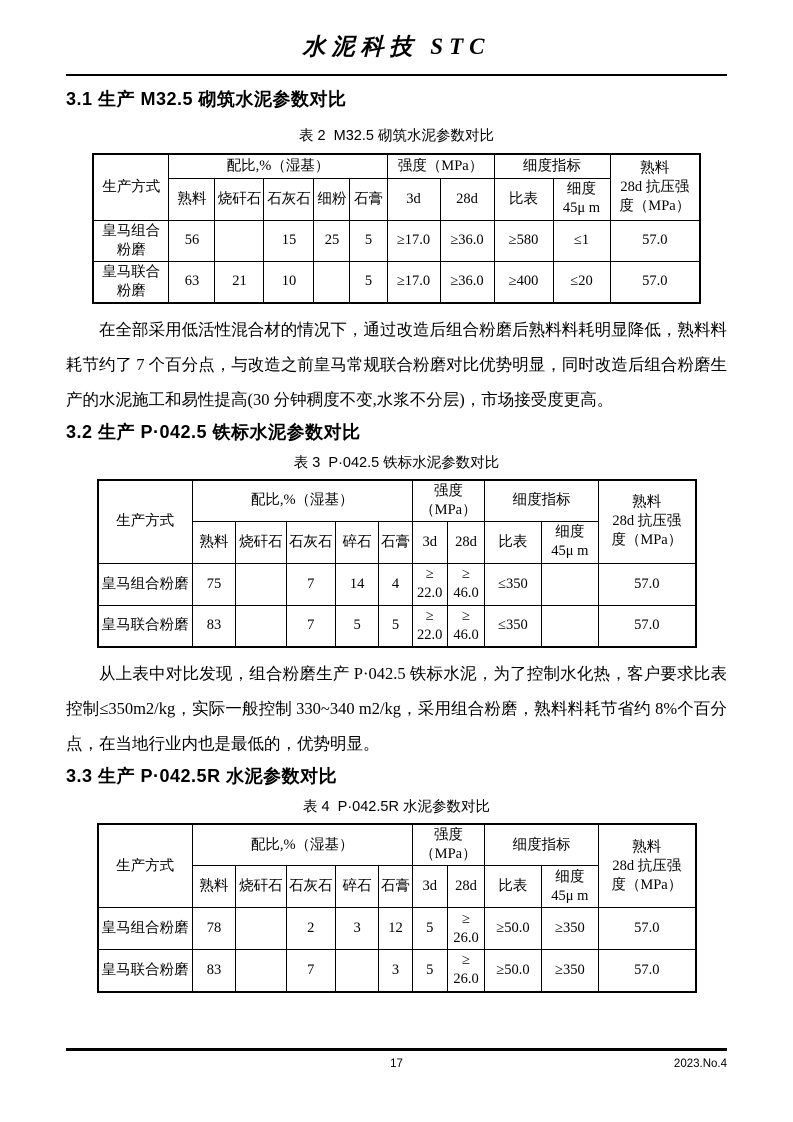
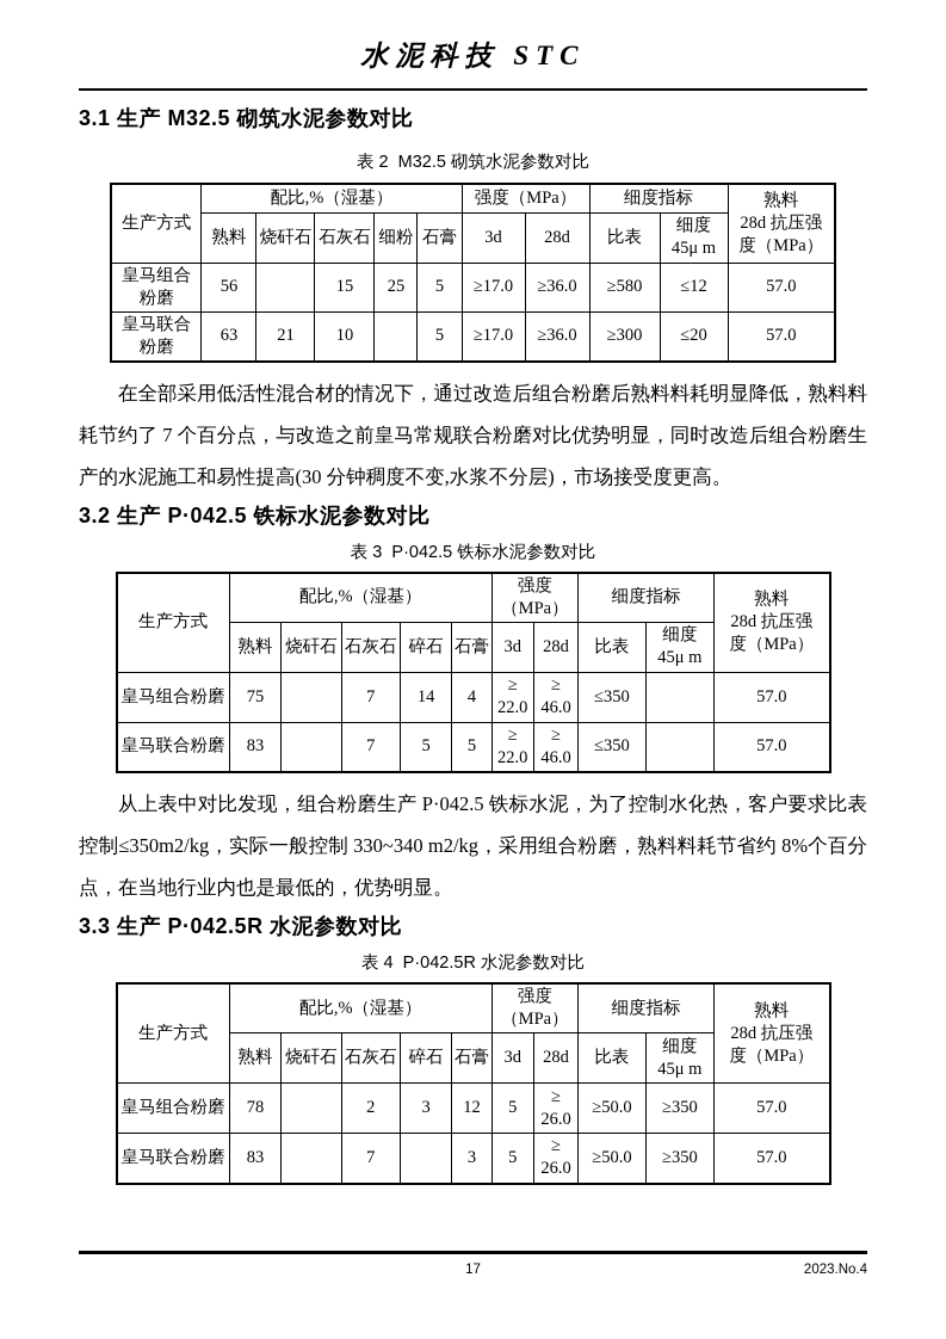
  水泥科技 STC
  3.1 生产 M32.5 砌筑水泥参数对比
  表 2 M32.5 砌筑水泥参数对比
  生产方式	配比,%（湿基）	强度（MPa）	细度指标	熟料 28d 抗压强 度（MPa）
  熟料	烧矸石	石灰石	细粉	石膏	3d	28d	比表	细度 45μ m
- 皇马组合 粉磨	56		15	25	5	≥17.0	≥36.0	≥580	≤1	57.0
+ 皇马组合 粉磨	56		15	25	5	≥17.0	≥36.0	≥580	≤12	57.0
- 皇马联合 粉磨	63	21	10		5	≥17.0	≥36.0	≥400	≤20	57.0
+ 皇马联合 粉磨	63	21	10		5	≥17.0	≥36.0	≥300	≤20	57.0
  在全部采用低活性混合材的情况下，通过改造后组合粉磨后熟料料耗明显降低，熟料料耗节约了 7 个百分点，与改造之前皇马常规联合粉磨对比优势明显，同时改造后组合粉磨生产的水泥施工和易性提高(30 分钟稠度不变,水浆不分层)，市场接受度更高。
  3.2 生产 P·042.5 铁标水泥参数对比
  表 3 P·042.5 铁标水泥参数对比
  生产方式	配比,%（湿基）	强度（MPa）	细度指标	熟料 28d 抗压强 度（MPa）
  熟料	烧矸石	石灰石	碎石	石膏	3d	28d	比表	细度 45μ m
  皇马组合粉磨	75		7	14	4	≥ 22.0	≥ 46.0	≤350		57.0
  皇马联合粉磨	83		7	5	5	≥ 22.0	≥ 46.0	≤350		57.0
  从上表中对比发现，组合粉磨生产 P·042.5 铁标水泥，为了控制水化热，客户要求比表控制≤350m2/kg，实际一般控制 330~340 m2/kg，采用组合粉磨，熟料料耗节省约 8%个百分点，在当地行业内也是最低的，优势明显。
  3.3 生产 P·042.5R 水泥参数对比
  表 4 P·042.5R 水泥参数对比
  生产方式	配比,%（湿基）	强度（MPa）	细度指标	熟料 28d 抗压强 度（MPa）
  熟料	烧矸石	石灰石	碎石	石膏	3d	28d	比表	细度 45μ m
  皇马组合粉磨	78		2	3	12	5	≥ 26.0	≥50.0	≥350	57.0
  皇马联合粉磨	83		7		3	5	≥ 26.0	≥50.0	≥350	57.0
  17
  2023.No.4
